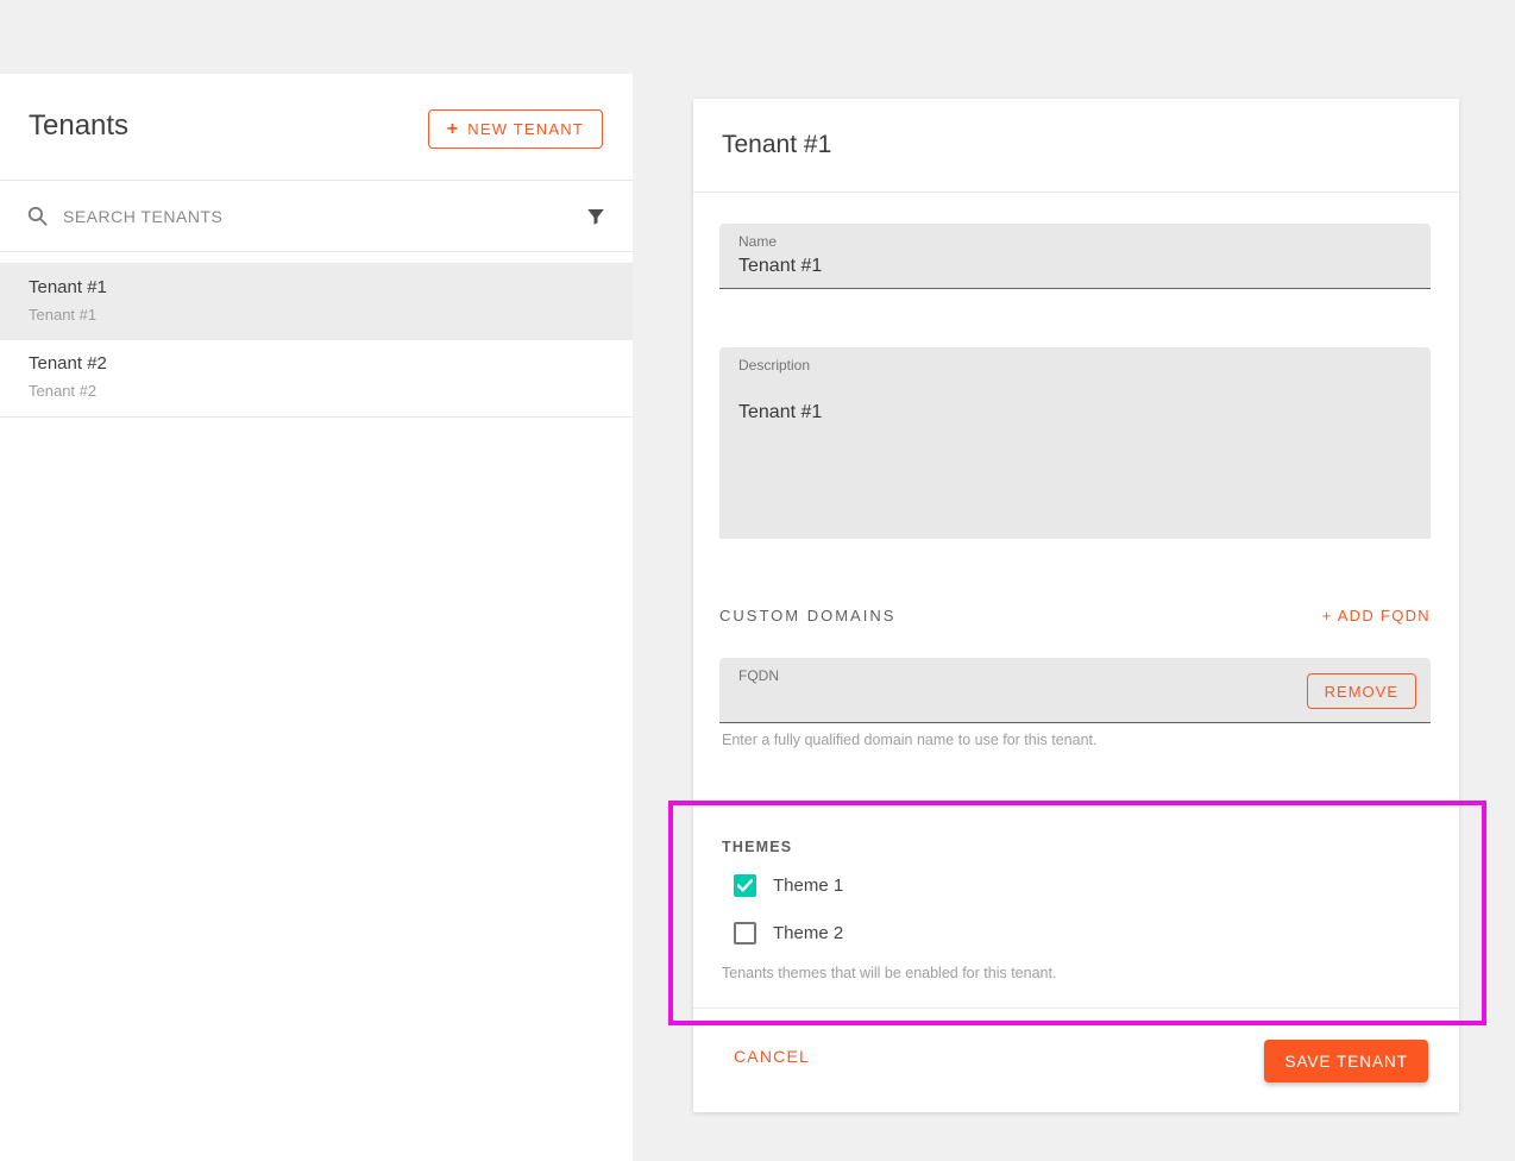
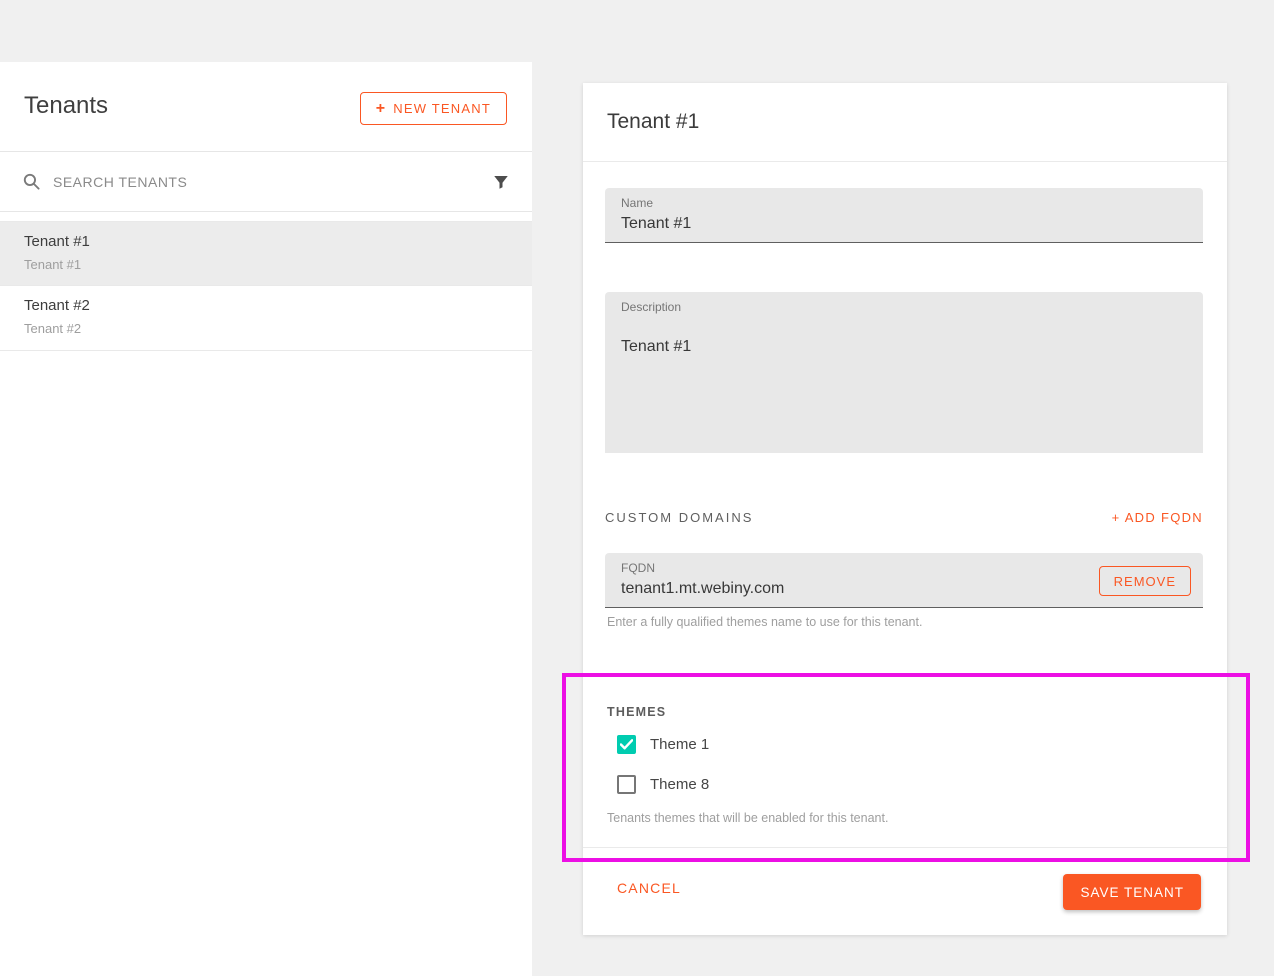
  Tenants
  +
  NEW TENANT
  SEARCH TENANTS
  Tenant #1
  Tenant #1
  Tenant #2
  Tenant #2
  Tenant #1
  Name
  Tenant #1
  Description
  Tenant #1
  CUSTOM DOMAINS
  + ADD FQDN
  FQDN
+ tenant1.mt.webiny.com
  REMOVE
- Enter a fully qualified domain name to use for this tenant.
+ Enter a fully qualified themes name to use for this tenant.
  THEMES
  Theme 1
- Theme 2
+ Theme 8
  Tenants themes that will be enabled for this tenant.
  CANCEL
  SAVE TENANT
